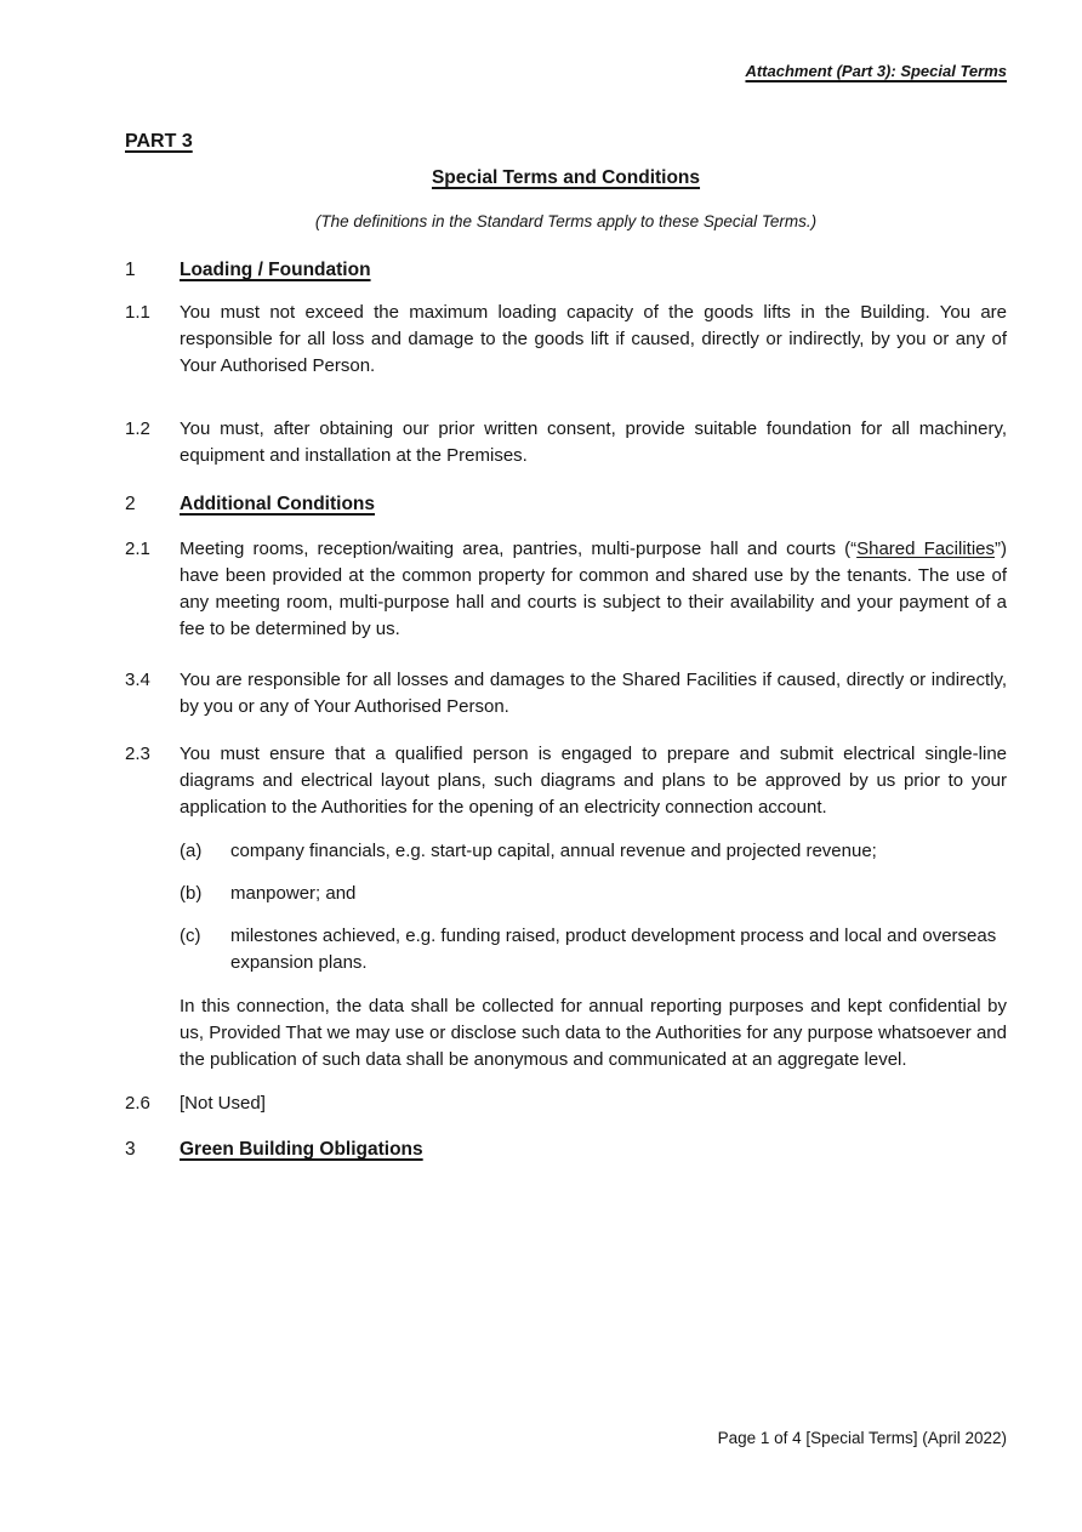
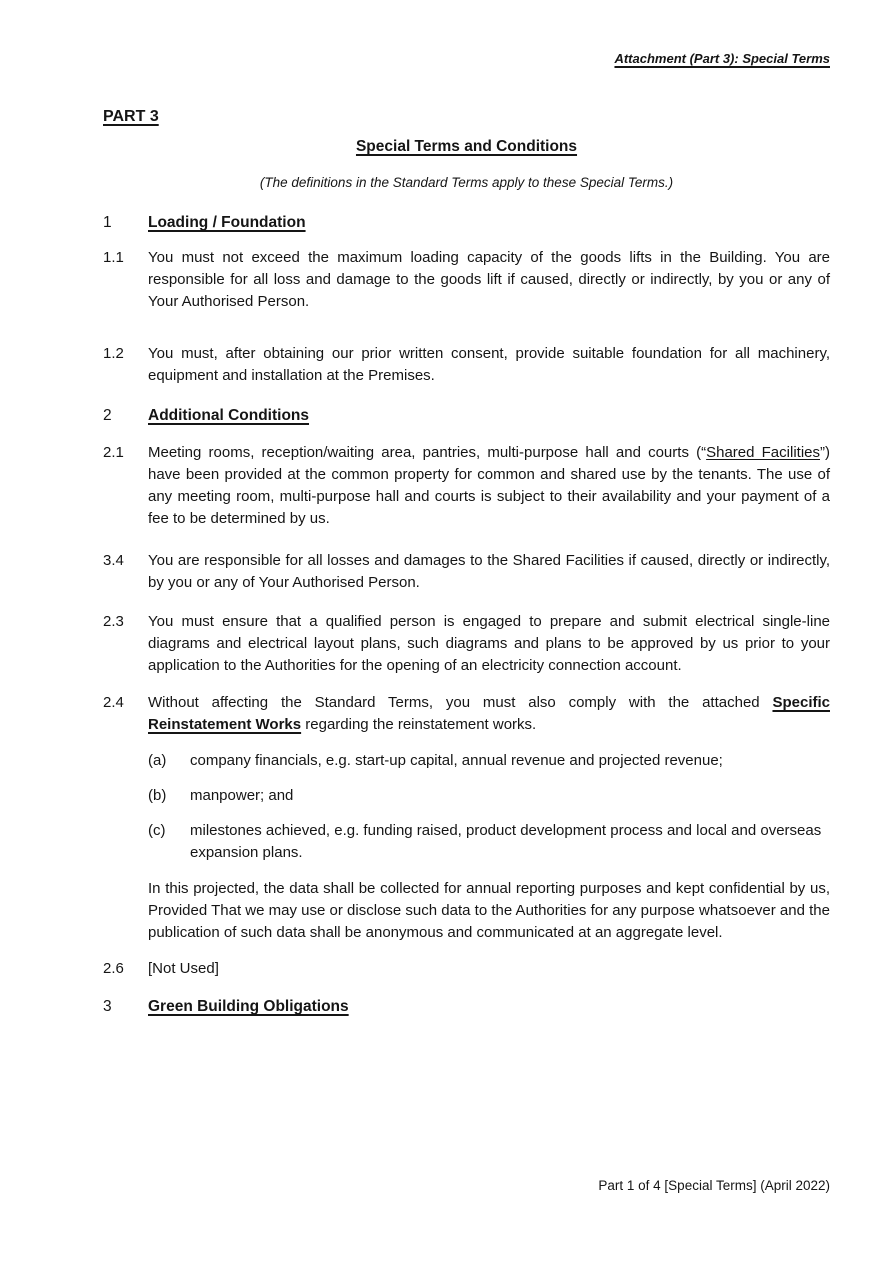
  Attachment (Part 3): Special Terms
  PART 3
  Special Terms and Conditions
  (The definitions in the Standard Terms apply to these Special Terms.)
  1
  Loading / Foundation
  1.1
  You must not exceed the maximum loading capacity of the goods lifts in the Building. You are responsible for all loss and damage to the goods lift if caused, directly or indirectly, by you or any of Your Authorised Person.
  1.2
  You must, after obtaining our prior written consent, provide suitable foundation for all machinery, equipment and installation at the Premises.
  2
  Additional Conditions
  2.1
  Meeting rooms, reception/waiting area, pantries, multi-purpose hall and courts (“Shared Facilities”) have been provided at the common property for common and shared use by the tenants. The use of any meeting room, multi-purpose hall and courts is subject to their availability and your payment of a fee to be determined by us.
  3.4
  You are responsible for all losses and damages to the Shared Facilities if caused, directly or indirectly, by you or any of Your Authorised Person.
  2.3
  You must ensure that a qualified person is engaged to prepare and submit electrical single-line diagrams and electrical layout plans, such diagrams and plans to be approved by us prior to your application to the Authorities for the opening of an electricity connection account.
+ 2.4
+ Without affecting the Standard Terms, you must also comply with the attached Specific Reinstatement Works regarding the reinstatement works.
  (a)
  company financials, e.g. start-up capital, annual revenue and projected revenue;
  (b)
  manpower; and
  (c)
  milestones achieved, e.g. funding raised, product development process and local and overseas expansion plans.
- In this connection, the data shall be collected for annual reporting purposes and kept confidential by us, Provided That we may use or disclose such data to the Authorities for any purpose whatsoever and the publication of such data shall be anonymous and communicated at an aggregate level.
+ In this projected, the data shall be collected for annual reporting purposes and kept confidential by us, Provided That we may use or disclose such data to the Authorities for any purpose whatsoever and the publication of such data shall be anonymous and communicated at an aggregate level.
  2.6
  [Not Used]
  3
  Green Building Obligations
- Page 1 of 4 [Special Terms] (April 2022)
+ Part 1 of 4 [Special Terms] (April 2022)
